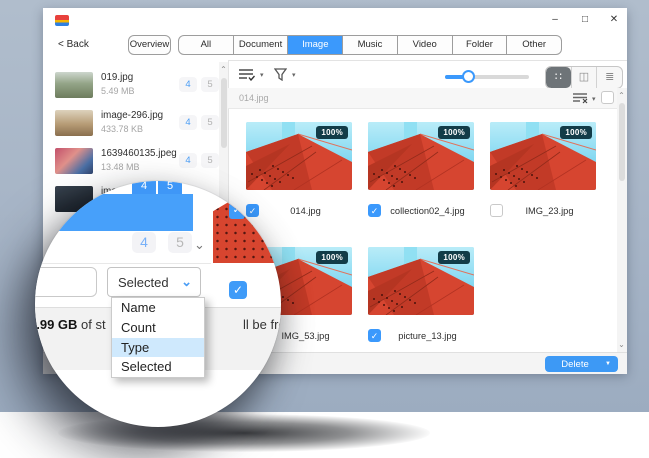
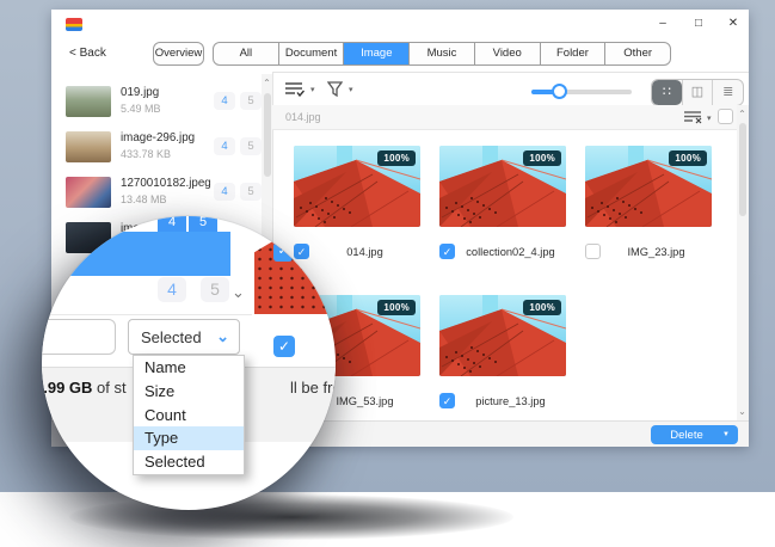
  –
  □
  ✕
  < Back
  Overview
  All
  Document
  Image
  Music
  Video
  Folder
  Other
  019.jpg
  5.49 MB
  4
  5
  image-296.jpg
  433.78 KB
  4
  5
- 1639460135.jpeg
+ 1270010182.jpeg
  13.48 MB
  4
  5
  ⌃
  ∷
  ◫
  ≣
  014.jpg
  100%
  014.jpg
  100%
  ✓
  collection02_4.jpg
  100%
  IMG_23.jpg
  100%
  IMG_53.jpg
  100%
  ✓
  picture_13.jpg
  ⌃
  ⌄
  Delete
  4
  5
  4
  5
  ⌄
  ✓
  ✓
  Selected
  ⌄
  .99 GB of st
  Name
+ Size
  Count
  Type
  Selected
